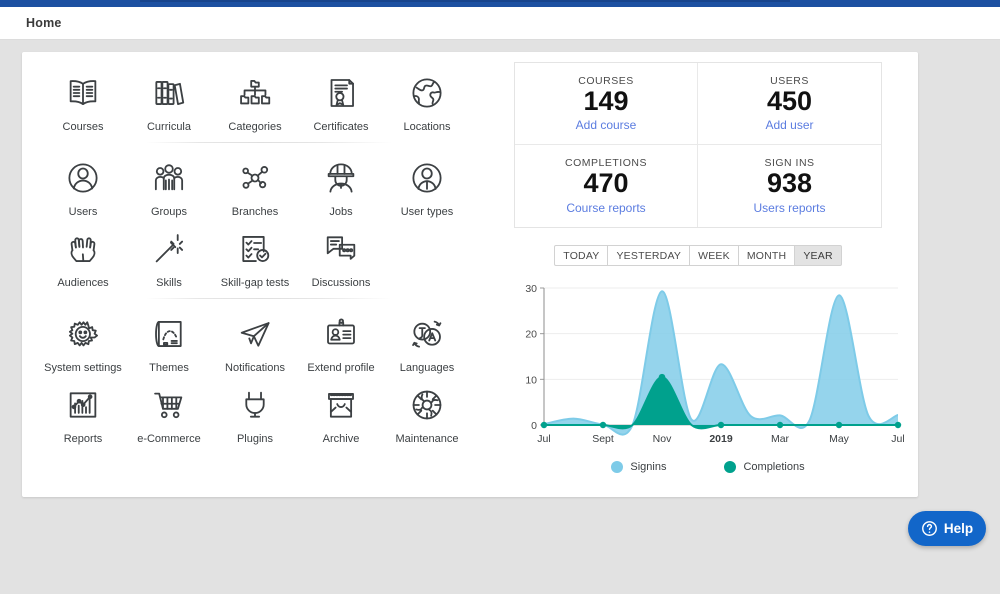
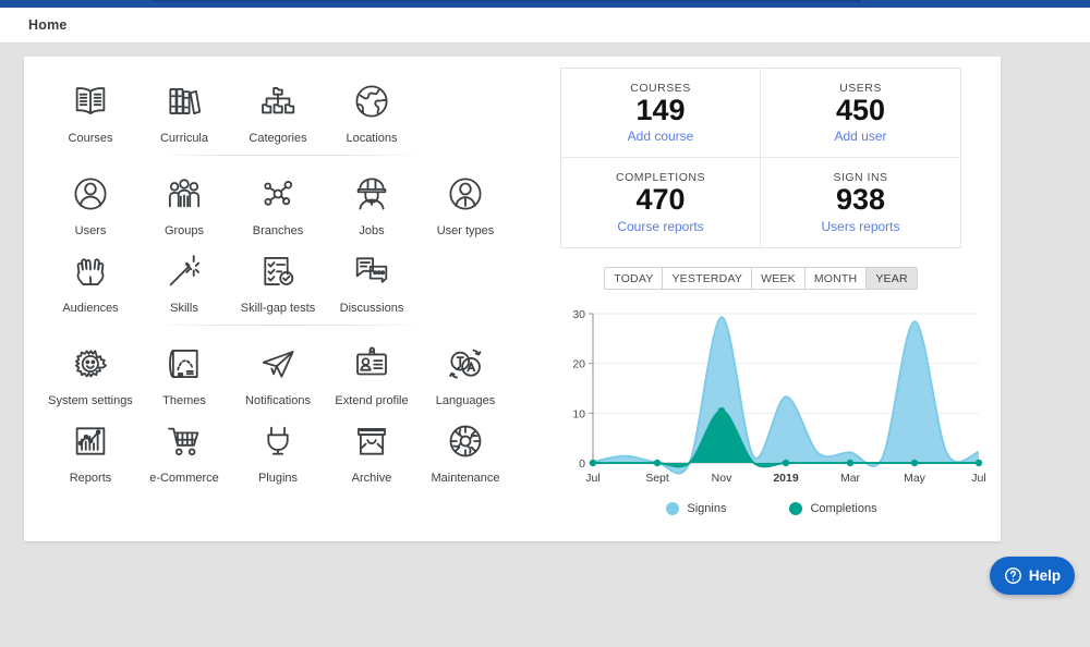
  Home
  Courses
  Curricula
  Categories
- Certificates
  Locations
  Users
  Groups
  Branches
  Jobs
  User types
  Audiences
  Skills
  Skill-gap tests
  Discussions
  System settings
  Themes
  Notifications
  Extend profile
  Languages
  Reports
  e-Commerce
  Plugins
  Archive
  Maintenance
  COURSES
  149
  Add course
  USERS
  450
  Add user
  COMPLETIONS
  470
  Course reports
  SIGN INS
  938
  Users reports
  TODAY
  YESTERDAY
  WEEK
  MONTH
  YEAR
  0
  10
  20
  30
  Jul
  Sept
  Nov
  2019
  Mar
  May
  Jul
  Signins
  Completions
  Help
